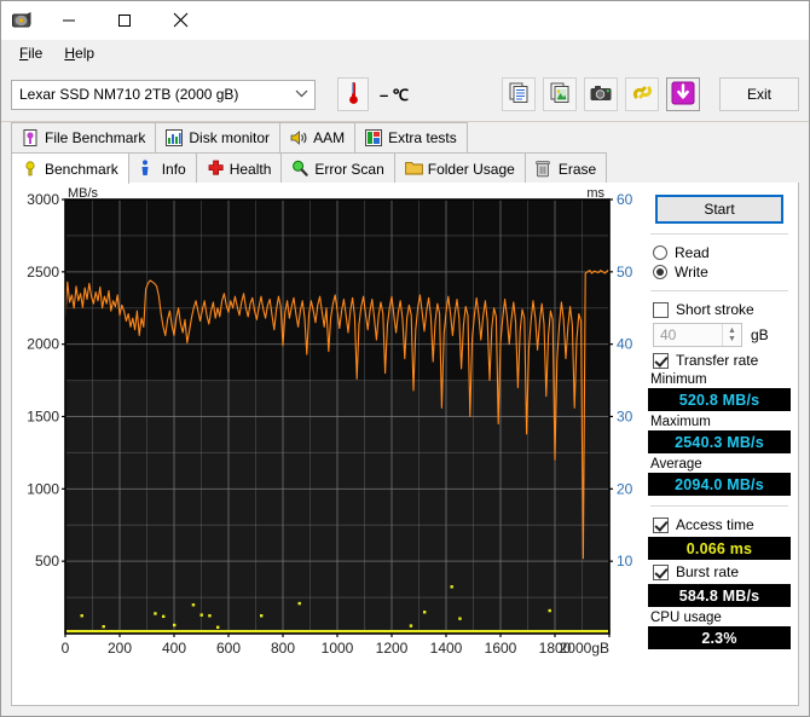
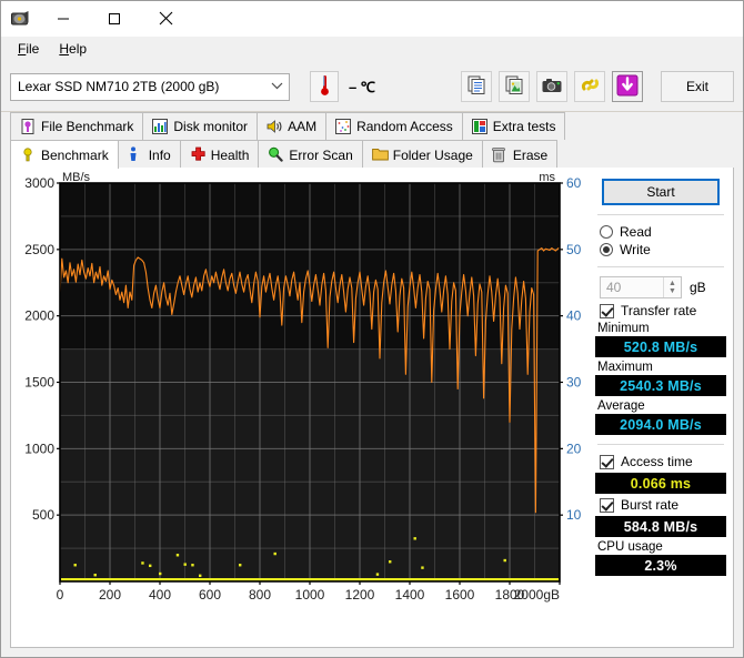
  File
  Help
  Lexar SSD NM710 2TB (2000 gB)
  – ℃
  Exit
  File Benchmark
  Disk monitor
  AAM
+ Random Access
  Extra tests
  Benchmark
  Info
  Health
  Error Scan
  Folder Usage
  Erase
  MB/s
  ms
  500
  1000
  1500
  2000
  2500
  3000
  10
  20
  30
  40
  50
  60
  0
  200
  400
  600
  800
  1000
  1200
  1400
  1600
  1800
  2000gB
  Start
  Read
  Write
- Short stroke
  40
  gB
  Transfer rate
  Minimum
  520.8 MB/s
  Maximum
  2540.3 MB/s
  Average
  2094.0 MB/s
  Access time
  0.066 ms
  Burst rate
  584.8 MB/s
  CPU usage
  2.3%
